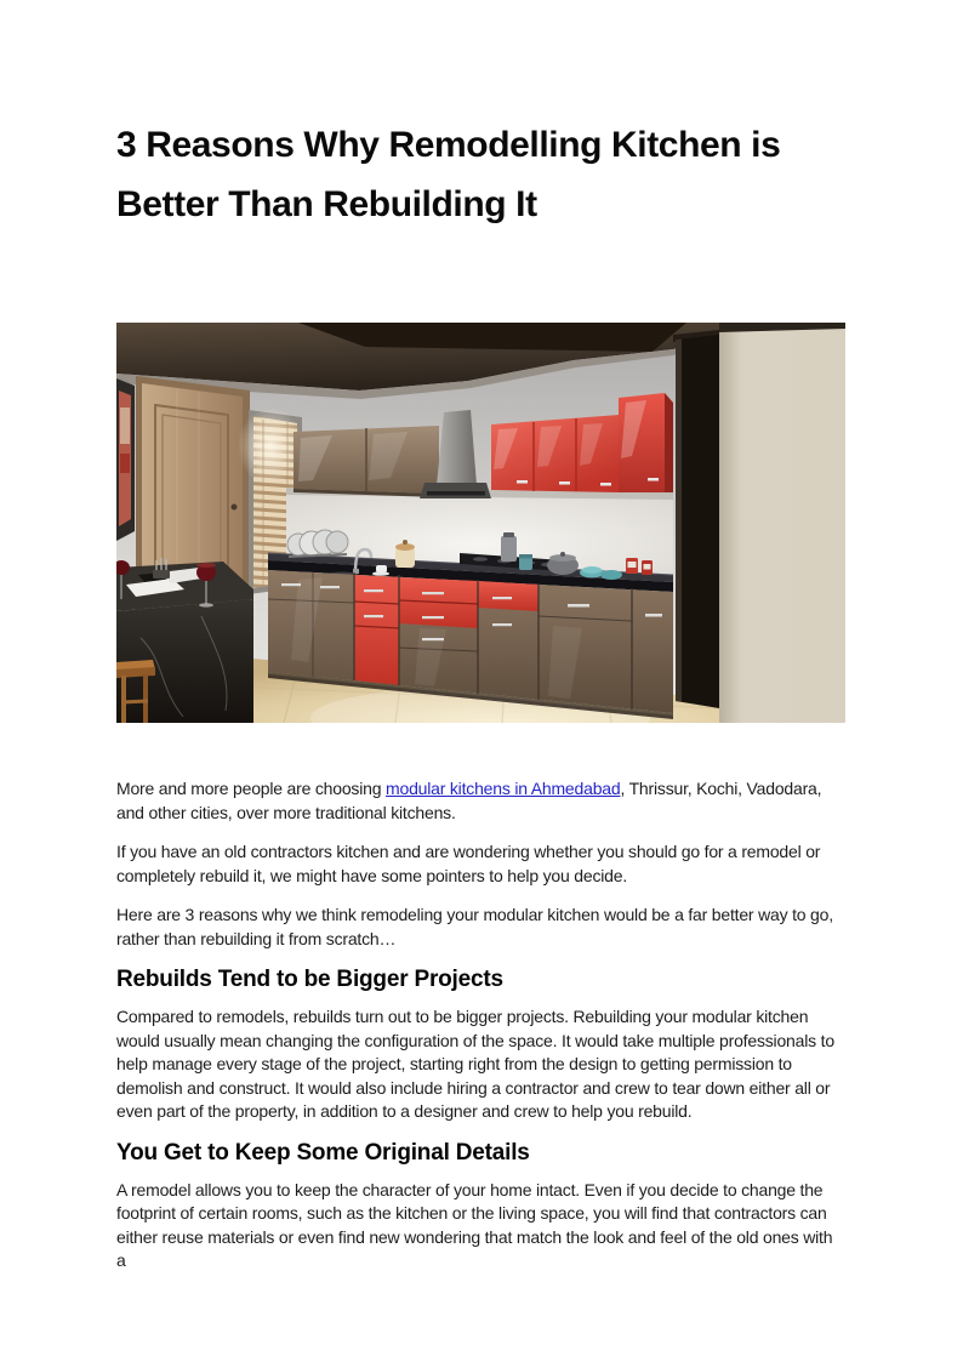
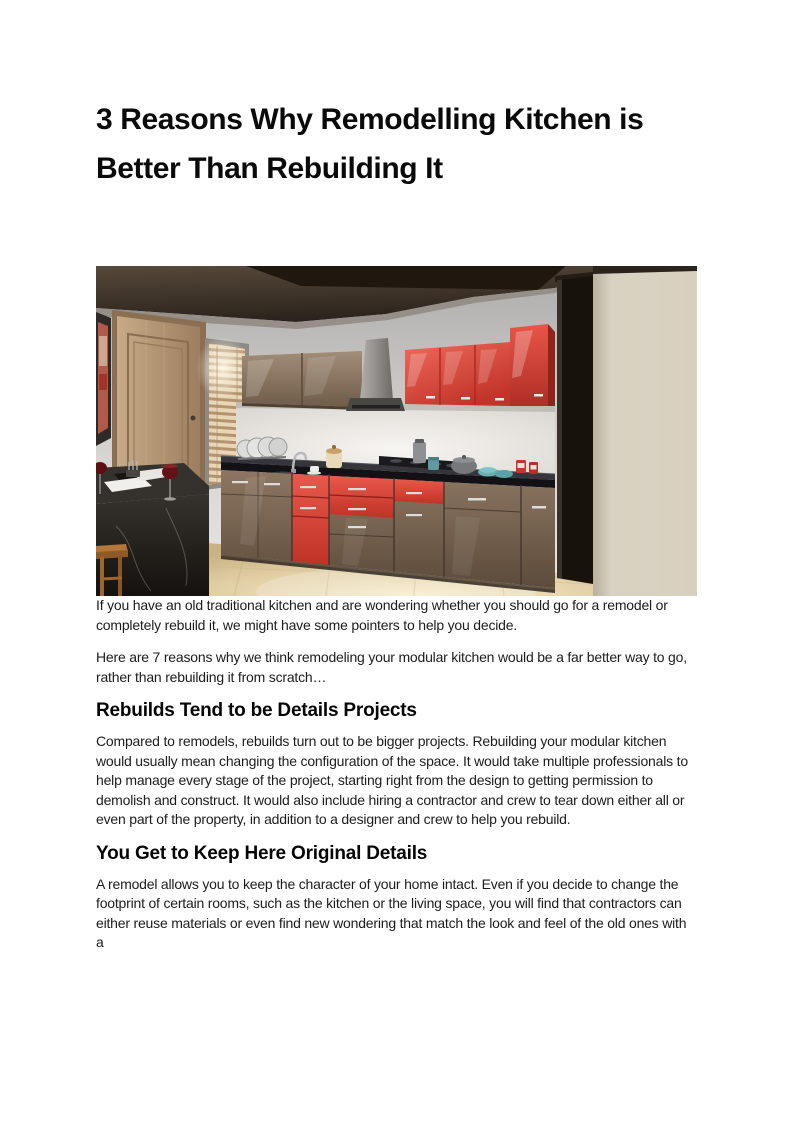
  3 Reasons Why Remodelling Kitchen is Better Than Rebuilding It
- More and more people are choosing modular kitchens in Ahmedabad, Thrissur, Kochi, Vadodara, and other cities, over more traditional kitchens.
- If you have an old contractors kitchen and are wondering whether you should go for a remodel or completely rebuild it, we might have some pointers to help you decide.
+ If you have an old traditional kitchen and are wondering whether you should go for a remodel or completely rebuild it, we might have some pointers to help you decide.
- Here are 3 reasons why we think remodeling your modular kitchen would be a far better way to go, rather than rebuilding it from scratch…
+ Here are 7 reasons why we think remodeling your modular kitchen would be a far better way to go, rather than rebuilding it from scratch…
- Rebuilds Tend to be Bigger Projects
+ Rebuilds Tend to be Details Projects
  Compared to remodels, rebuilds turn out to be bigger projects. Rebuilding your modular kitchen would usually mean changing the configuration of the space. It would take multiple professionals to help manage every stage of the project, starting right from the design to getting permission to demolish and construct. It would also include hiring a contractor and crew to tear down either all or even part of the property, in addition to a designer and crew to help you rebuild.
- You Get to Keep Some Original Details
+ You Get to Keep Here Original Details
  A remodel allows you to keep the character of your home intact. Even if you decide to change the footprint of certain rooms, such as the kitchen or the living space, you will find that contractors can either reuse materials or even find new wondering that match the look and feel of the old ones with a
